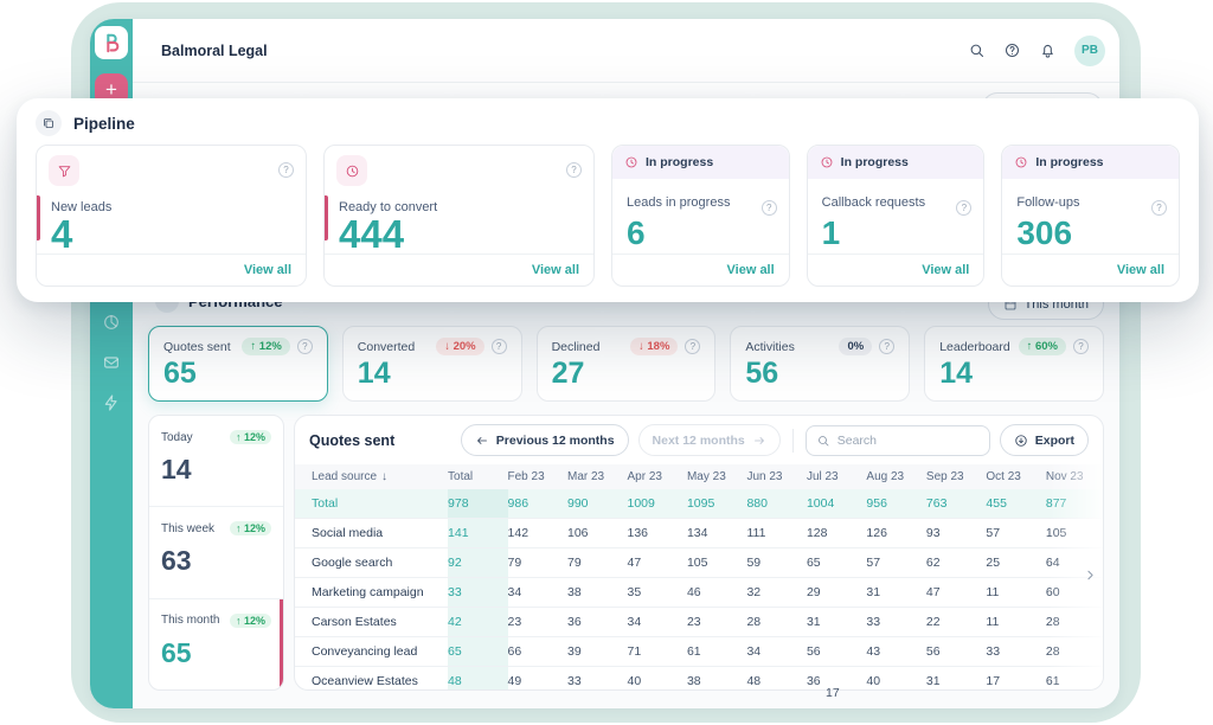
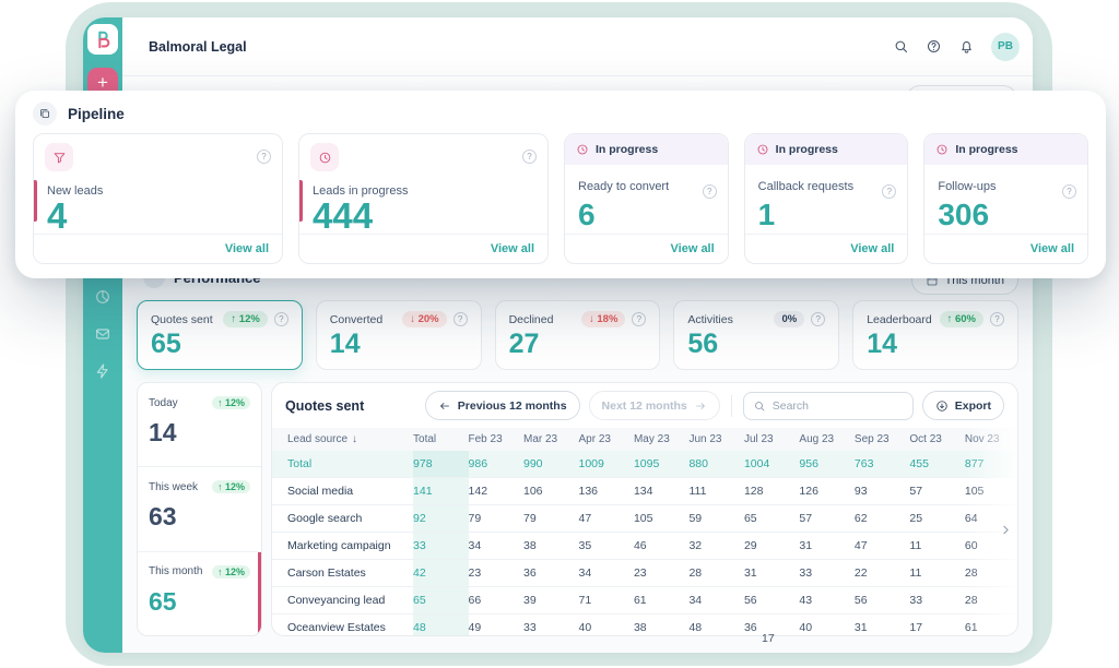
  This month
  Quotes sent
  ↑ 12%
  ?
  65
  Converted
  ↓ 20%
  ?
  14
  Declined
  ↓ 18%
  ?
  27
  Activities
  0%
  ?
  56
  Leaderboard
  ↑ 60%
  ?
  14
  Today
  ↑ 12%
  14
  This week
  ↑ 12%
  63
  This month
  ↑ 12%
  65
  Quotes sent
  Previous 12 months
  Next 12 months
  Search
  Export
  Lead source ↓	Total	Feb 23	Mar 23	Apr 23	May 23	Jun 23	Jul 23	Aug 23	Sep 23	Oct 23
  Total	978	986	990	1009	1095	880	1004	956	763	455
  Social media	141	142	106	136	134	111	128	126	93	57
  Google search	92	79	79	47	105	59	65	57	62	25
  Marketing campaign	33	34	38	35	46	32	29	31	47	11
  Carson Estates	42	23	36	34	23	28	31	33	22	11
  Conveyancing lead	65	66	39	71	61	34	56	43	56	33
  Oceanview Estates	48	49	33	40	38	48	36	40	31	17
  17
  Balmoral Legal
  PB
  +
  Pipeline
  ?
  New leads
  4
  View all
  ?
- Ready to convert
+ Leads in progress
  444
  View all
  In progress
  ?
- Leads in progress
+ Ready to convert
  6
  View all
  In progress
  ?
  Callback requests
  1
  View all
  In progress
  ?
  Follow-ups
  306
  View all
